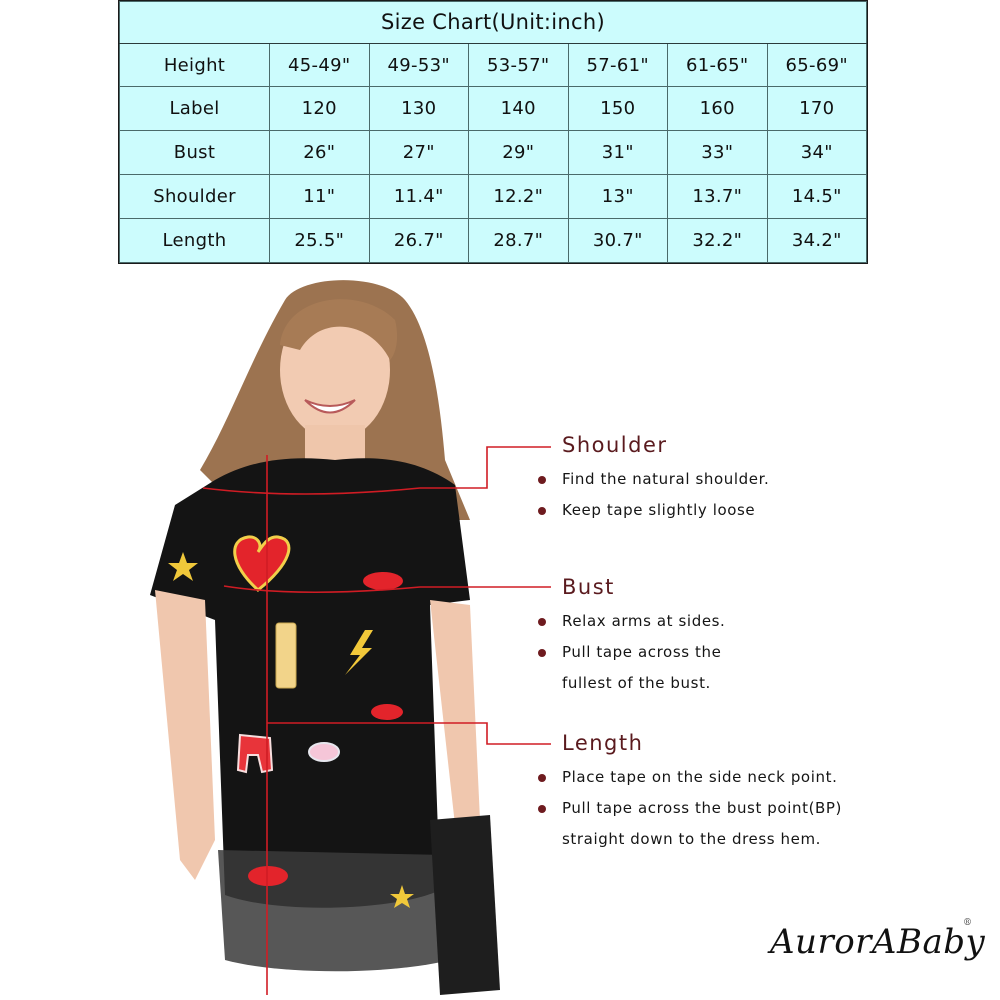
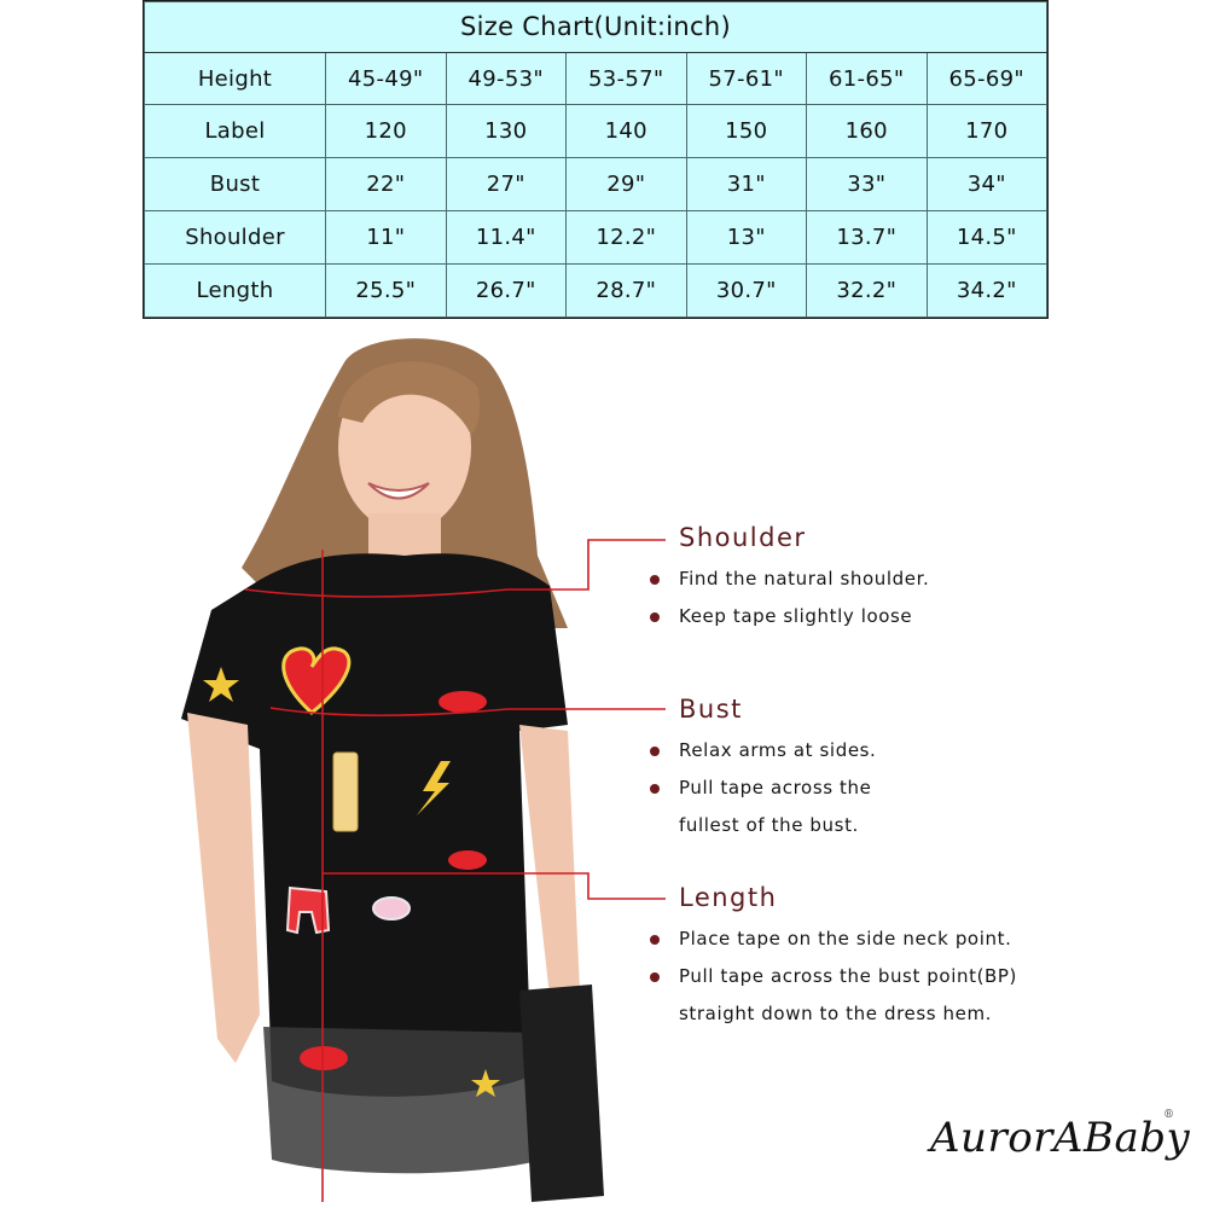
  Size Chart(Unit:inch)
  Height	45-49"	49-53"	53-57"	57-61"	61-65"	65-69"
  Label	120	130	140	150	160	170
- Bust	26"	27"	29"	31"	33"	34"
+ Bust	22"	27"	29"	31"	33"	34"
  Shoulder	11"	11.4"	12.2"	13"	13.7"	14.5"
  Length	25.5"	26.7"	28.7"	30.7"	32.2"	34.2"
  Shoulder
  Find the natural shoulder.
  Keep tape slightly loose
  Bust
  Relax arms at sides.
  Pull tape across the
  fullest of the bust.
  Length
  Place tape on the side neck point.
  Pull tape across the bust point(BP)
  straight down to the dress hem.
  AurorABaby
  ®
